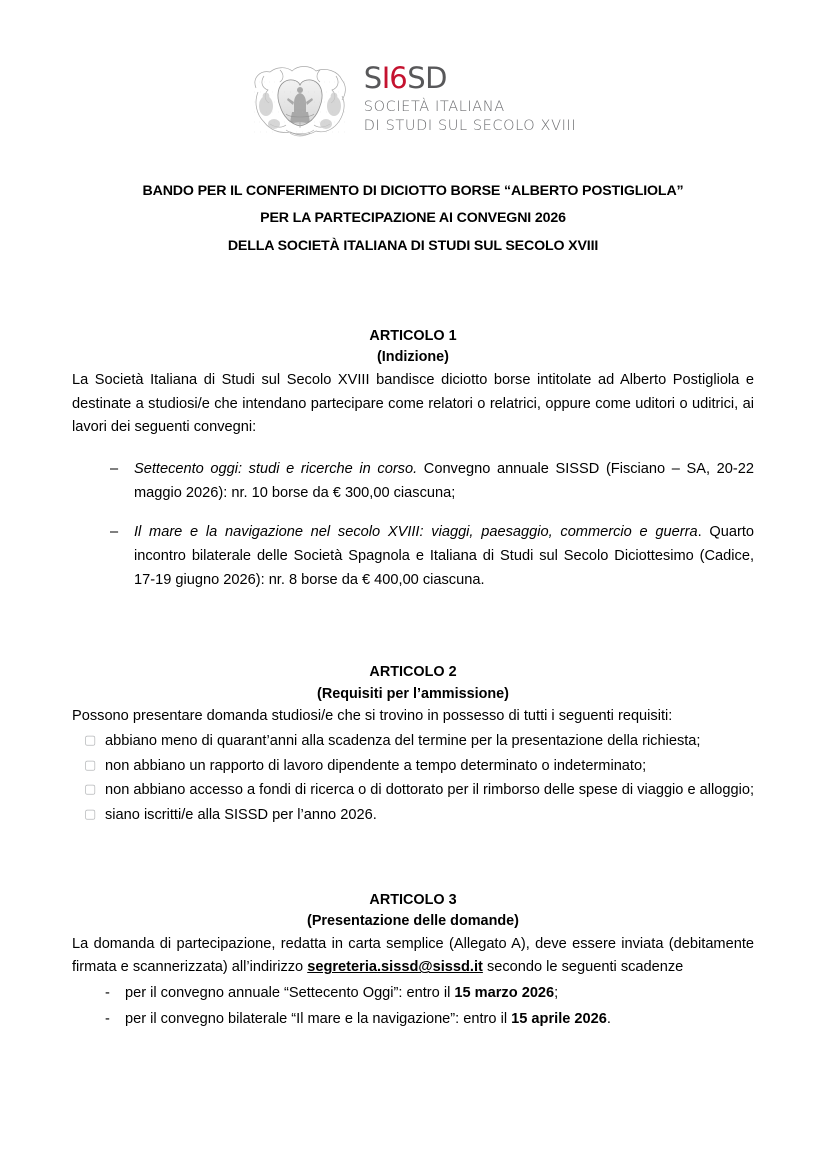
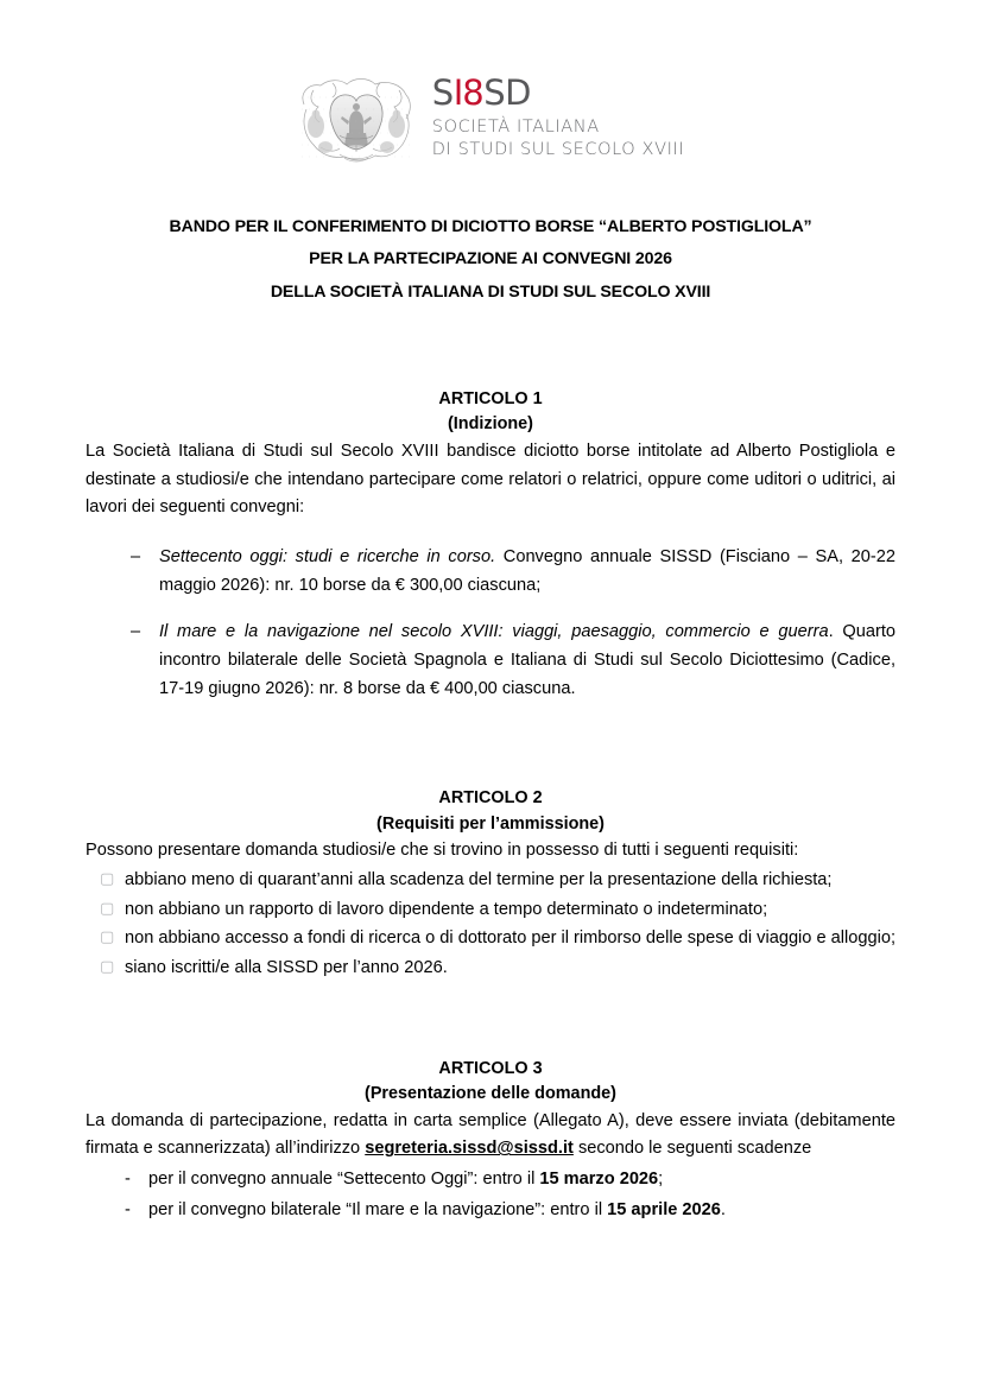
- SI6SD
+ SI8SD
  SOCIETÀ ITALIANA
  DI STUDI SUL SECOLO XVIII
  BANDO PER IL CONFERIMENTO DI DICIOTTO BORSE “ALBERTO POSTIGLIOLA”
  PER LA PARTECIPAZIONE AI CONVEGNI 2026
  DELLA SOCIETÀ ITALIANA DI STUDI SUL SECOLO XVIII
  ARTICOLO 1
  (Indizione)
  La Società Italiana di Studi sul Secolo XVIII bandisce diciotto borse intitolate ad Alberto Postigliola e destinate a studiosi/e che intendano partecipare come relatori o relatrici, oppure come uditori o uditrici, ai lavori dei seguenti convegni:
  –
  Settecento oggi: studi e ricerche in corso. Convegno annuale SISSD (Fisciano – SA, 20-22 maggio 2026): nr. 10 borse da € 300,00 ciascuna;
  –
  Il mare e la navigazione nel secolo XVIII: viaggi, paesaggio, commercio e guerra. Quarto incontro bilaterale delle Società Spagnola e Italiana di Studi sul Secolo Diciottesimo (Cadice, 17-19 giugno 2026): nr. 8 borse da € 400,00 ciascuna.
  ARTICOLO 2
  (Requisiti per l’ammissione)
  Possono presentare domanda studiosi/e che si trovino in possesso di tutti i seguenti requisiti:
  ▢
  abbiano meno di quarant’anni alla scadenza del termine per la presentazione della richiesta;
  ▢
  non abbiano un rapporto di lavoro dipendente a tempo determinato o indeterminato;
  ▢
  non abbiano accesso a fondi di ricerca o di dottorato per il rimborso delle spese di viaggio e alloggio;
  ▢
  siano iscritti/e alla SISSD per l’anno 2026.
  ARTICOLO 3
  (Presentazione delle domande)
  La domanda di partecipazione, redatta in carta semplice (Allegato A), deve essere inviata (debitamente firmata e scannerizzata) all’indirizzo segreteria.sissd@sissd.it secondo le seguenti scadenze
  -
  per il convegno annuale “Settecento Oggi”: entro il 15 marzo 2026;
  -
  per il convegno bilaterale “Il mare e la navigazione”: entro il 15 aprile 2026.
